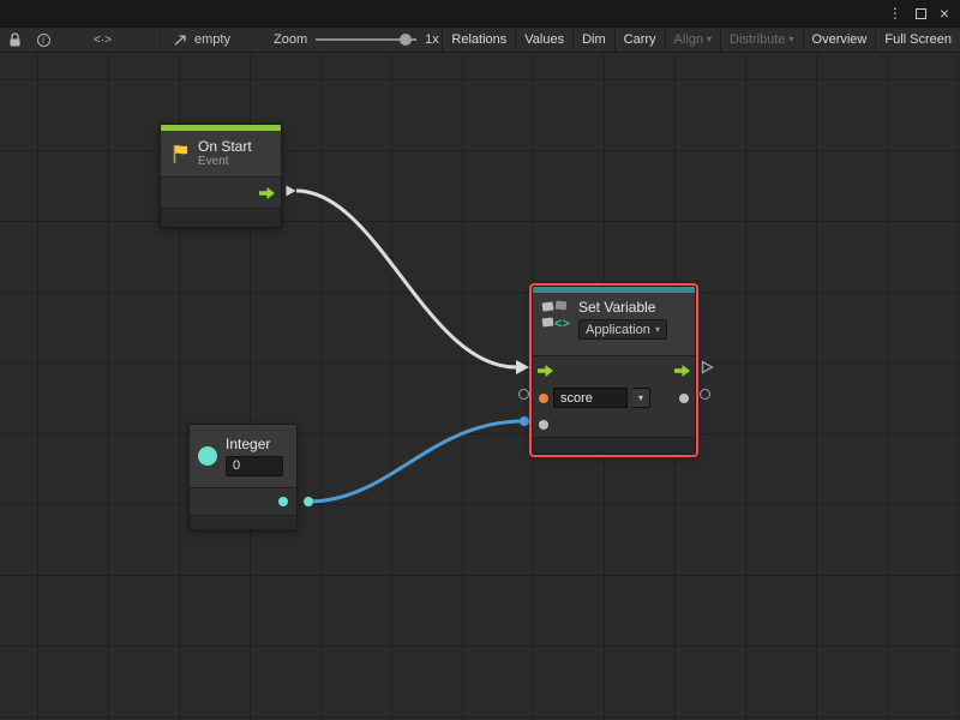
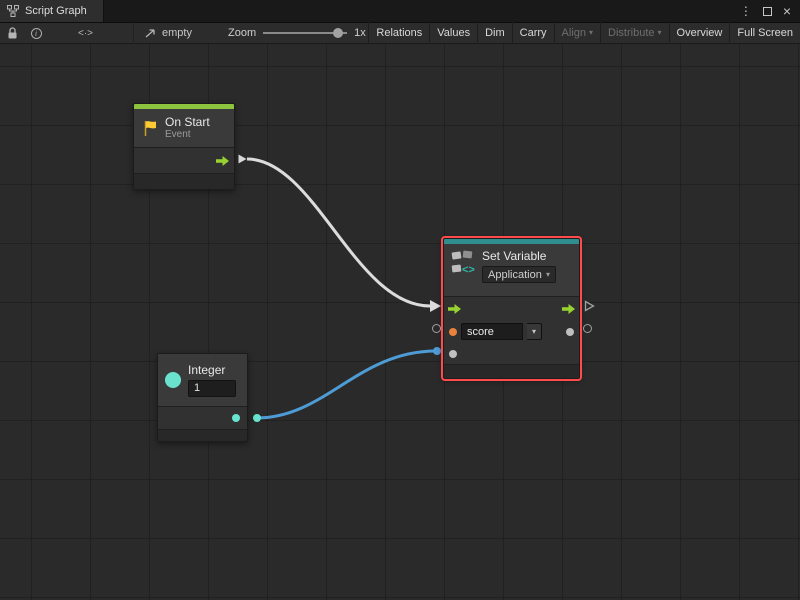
+ Script Graph
  ⋮
  ×
  i
  <·>
  empty
  Zoom
  1x
  Relations
  Values
  Dim
  Carry
  Align
  ▾
  Distribute
  ▾
  Overview
  Full Screen
  On Start
  Event
  <>
  Set Variable
  Application
  ▾
  score
  ▾
  Integer
- 0
+ 1
